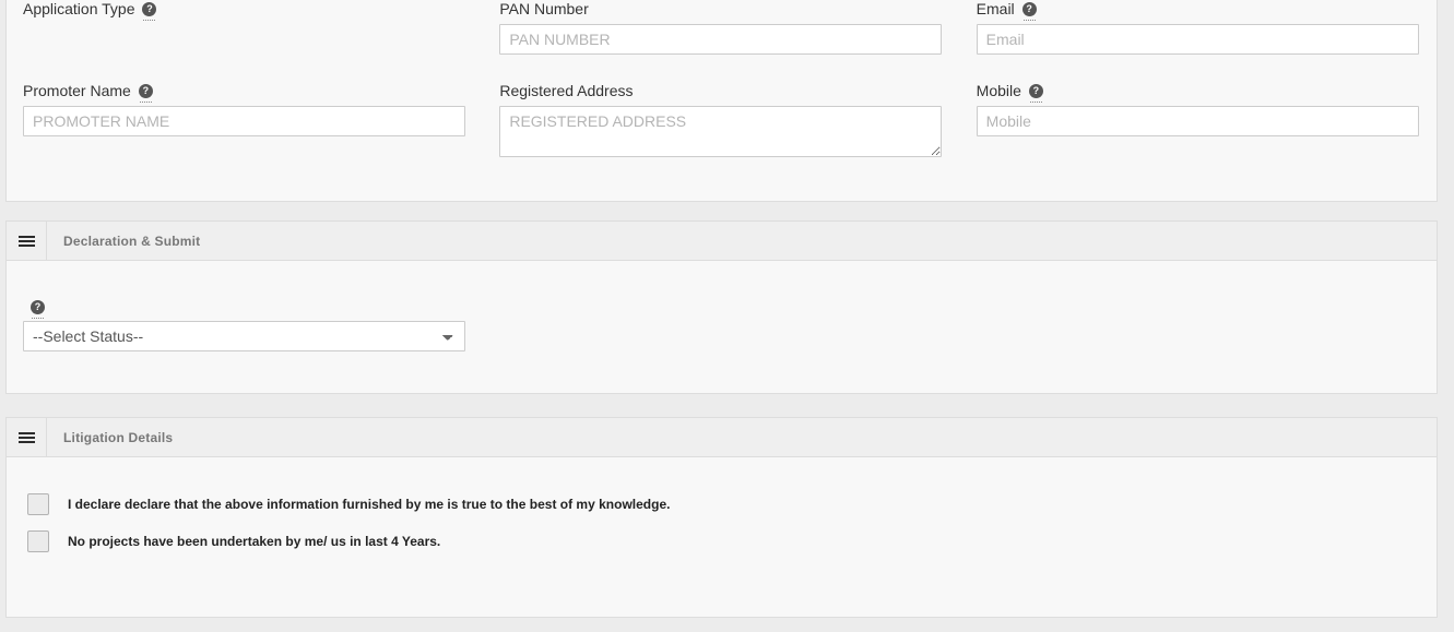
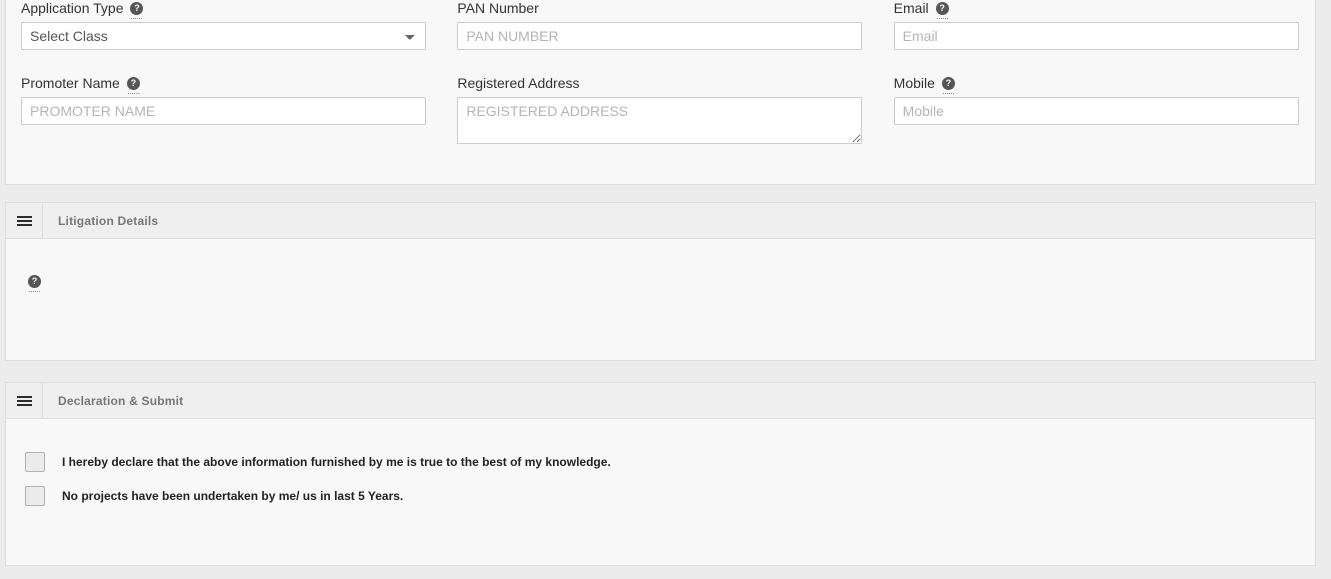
  Application Type
  ?
+ Select Class
  PAN Number
  PAN NUMBER
  Email
  ?
  Email
  Promoter Name
  ?
  PROMOTER NAME
  Registered Address
  REGISTERED ADDRESS
  Mobile
  ?
  Mobile
- Declaration & Submit
+ Litigation Details
  ?
- --Select Status--
- Litigation Details
+ Declaration & Submit
- I declare declare that the above information furnished by me is true to the best of my knowledge.
+ I hereby declare that the above information furnished by me is true to the best of my knowledge.
- No projects have been undertaken by me/ us in last 4 Years.
+ No projects have been undertaken by me/ us in last 5 Years.
